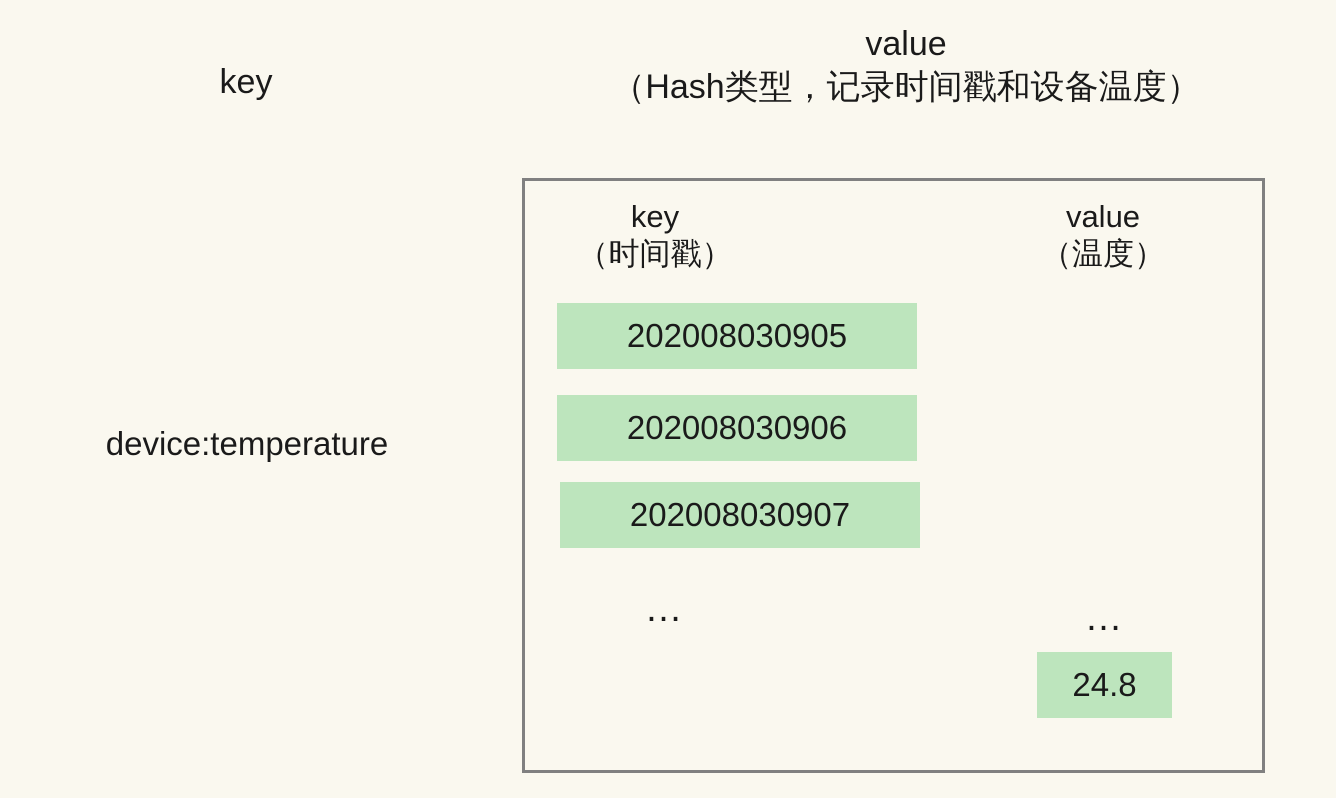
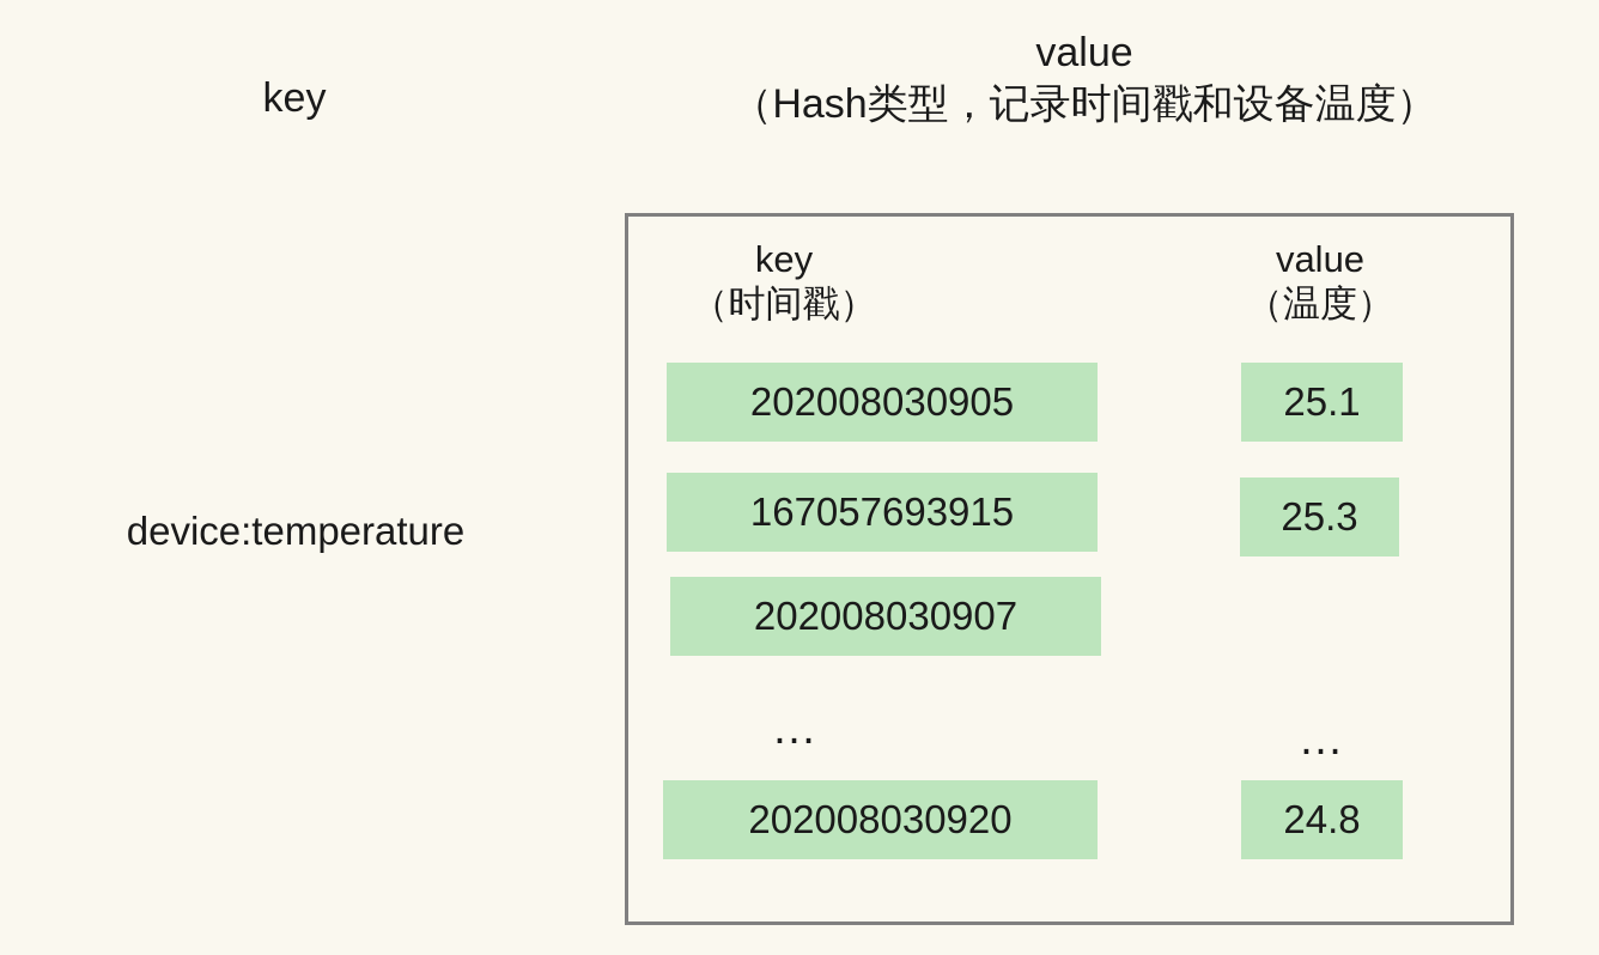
  key
  value
  （Hash类型，记录时间戳和设备温度）
  device:temperature
  key
  （时间戳）
  value
  （温度）
  202008030905
+ 25.1
- 202008030906
+ 167057693915
+ 25.3
  202008030907
  …
  …
+ 202008030920
  24.8
